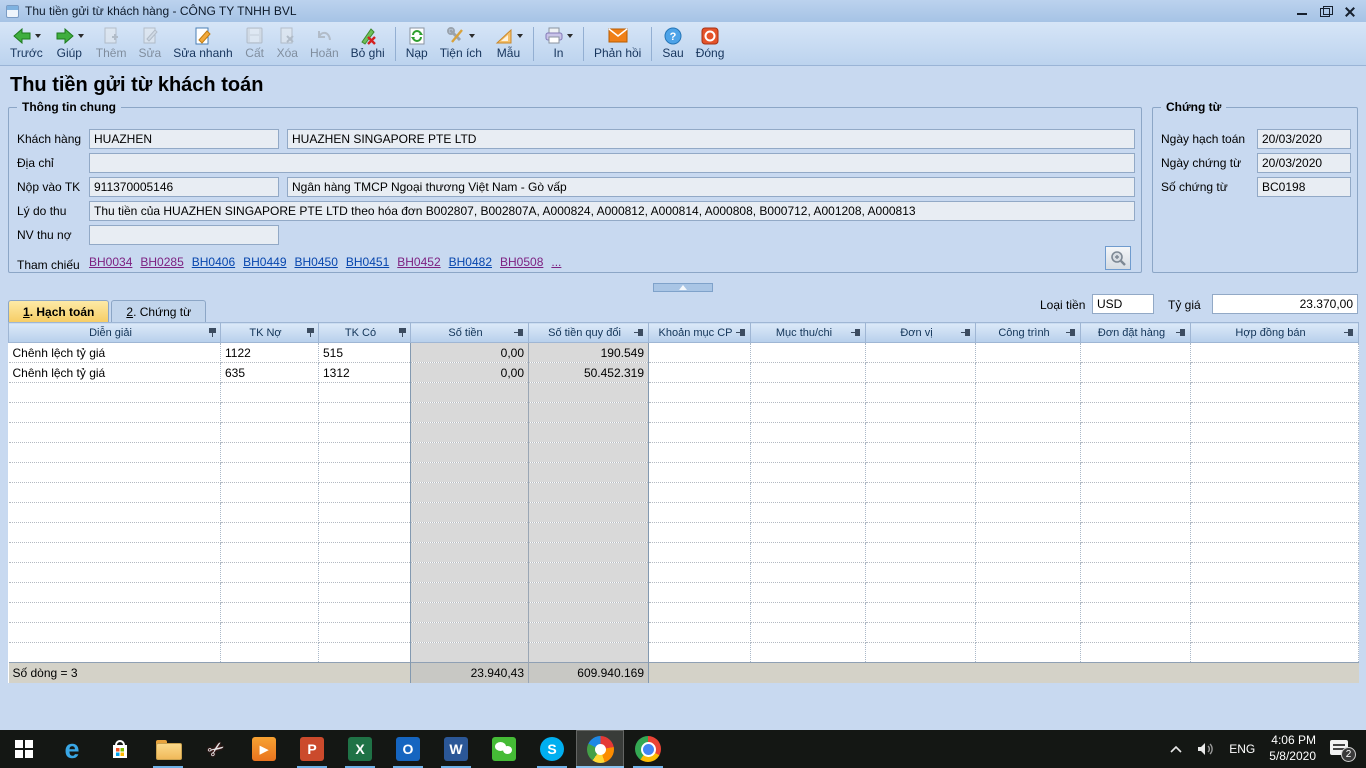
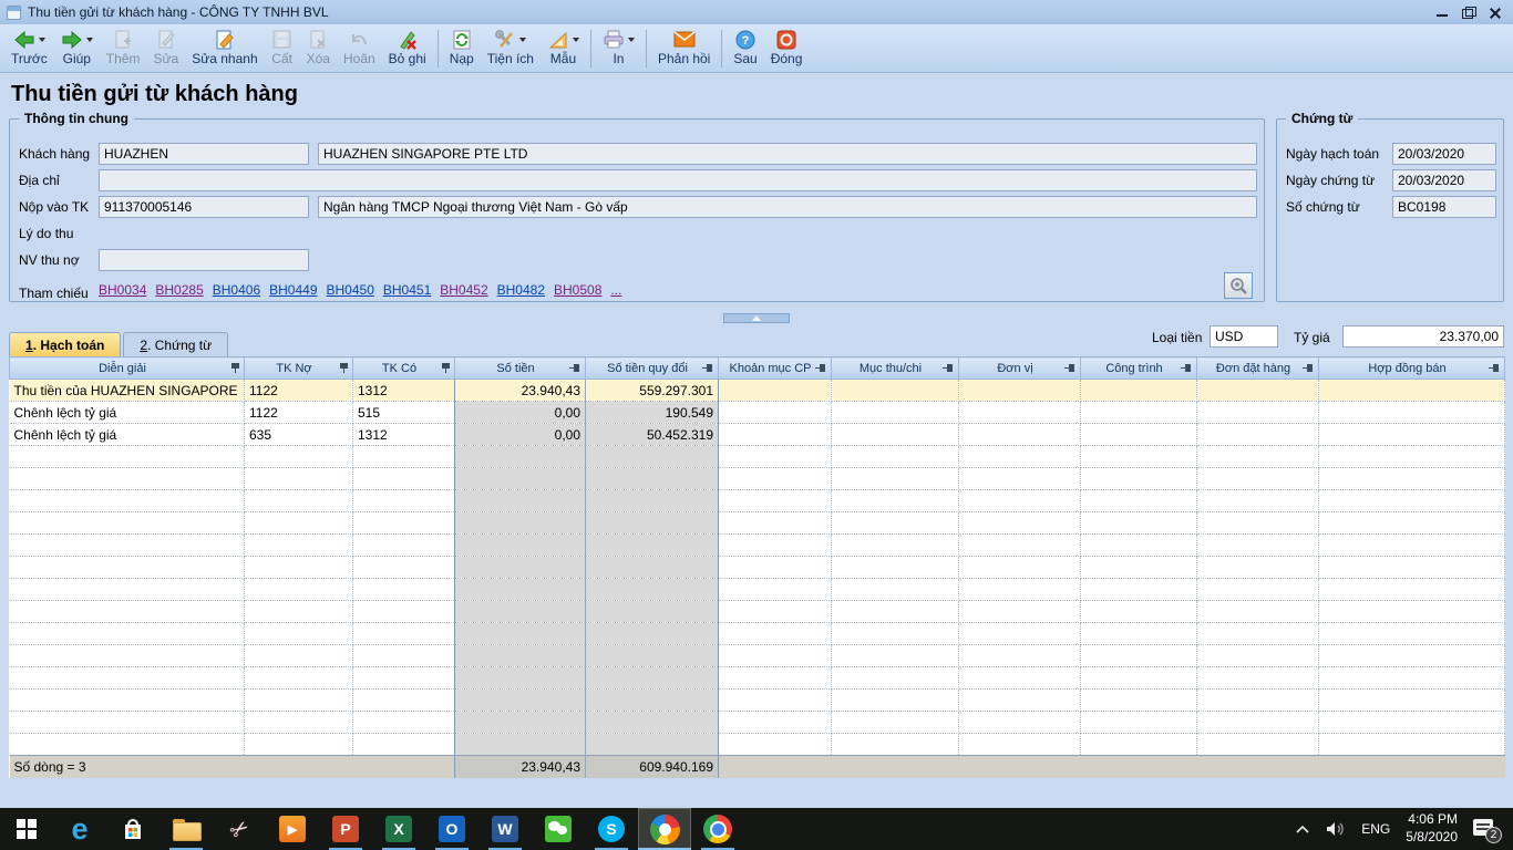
  Thu tiền gửi từ khách hàng - CÔNG TY TNHH BVL
  Trước
  Giúp
  Thêm
  Sửa
  Sửa nhanh
  Cất
  Xóa
  Hoãn
  Bỏ ghi
  Nạp
  Tiện ích
  Mẫu
  In
  Phản hồi
  ?
  Sau
  Đóng
- Thu tiền gửi từ khách toán
+ Thu tiền gửi từ khách hàng
  Thông tin chung
  Khách hàng
  HUAZHEN
  HUAZHEN SINGAPORE PTE LTD
  Địa chỉ
  Nộp vào TK
  911370005146
  Ngân hàng TMCP Ngoại thương Việt Nam - Gò vấp
  Lý do thu
- Thu tiền của HUAZHEN SINGAPORE PTE LTD theo hóa đơn B002807, B002807A, A000824, A000812, A000814, A000808, B000712, A001208, A000813
  NV thu nợ
  Tham chiếu
  BH0034 BH0285 BH0406 BH0449 BH0450 BH0451 BH0452 BH0482 BH0508 ...
  Chứng từ
  Ngày hạch toán
  20/03/2020
  Ngày chứng từ
  20/03/2020
  Số chứng từ
  BC0198
  Loại tiền
  USD
  Tỷ giá
  23.370,00
  1
  . Hạch toán
  2
  . Chứng từ
  Diễn giải	TK Nợ	TK Có	Số tiền	Số tiền quy đổi	Khoản mục CP	Mục thu/chi	Đơn vị	Công trình	Đơn đặt hàng	Hợp đồng bán
+ Thu tiền của HUAZHEN SINGAPORE	1122	1312	23.940,43	559.297.301
  Chênh lệch tỷ giá	1122	515	0,00	190.549
  Chênh lệch tỷ giá	635	1312	0,00	50.452.319
  Số dòng = 3			23.940,43	609.940.169
  e
  ▶
  P
  X
  O
  W
  S
  ENG
  4:06 PM
  5/8/2020
  2
